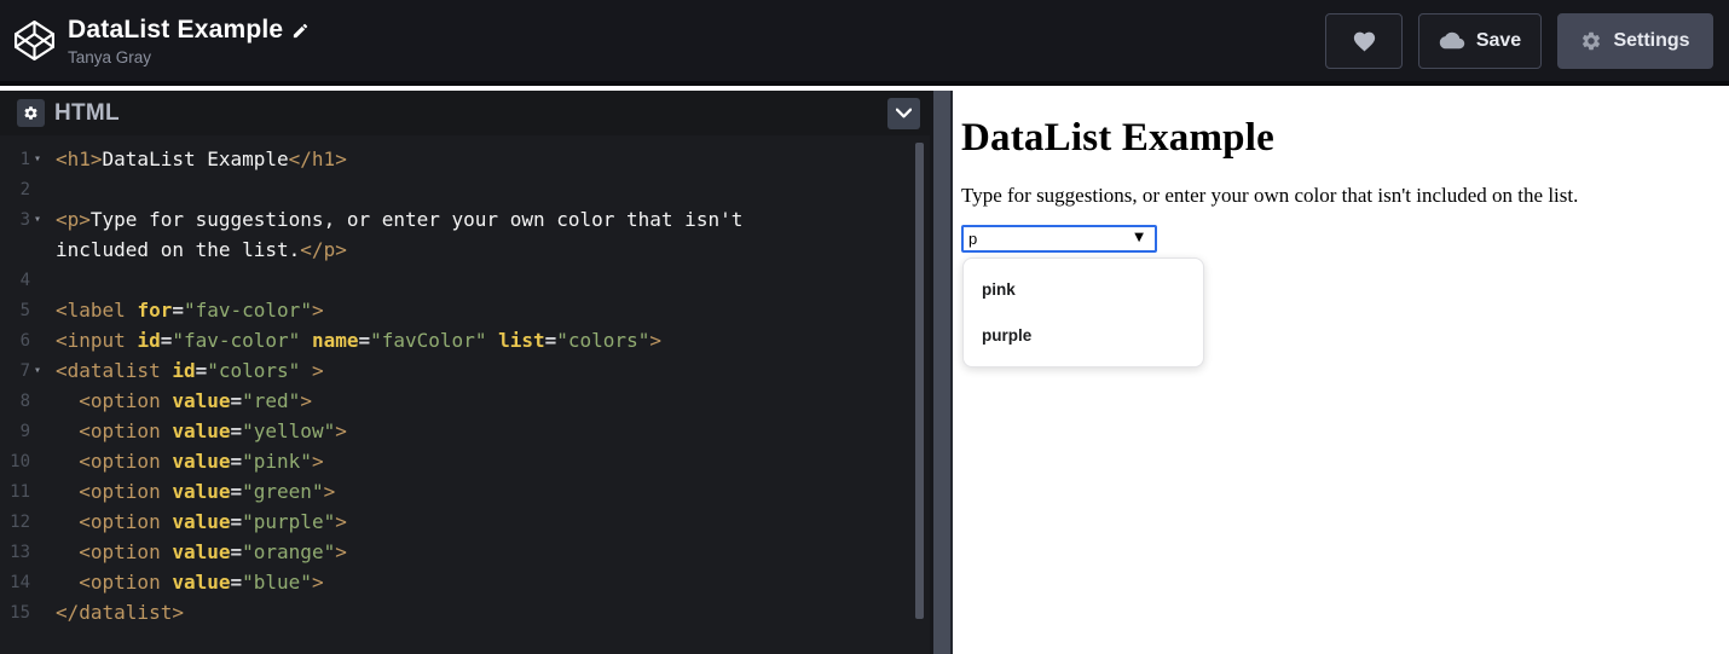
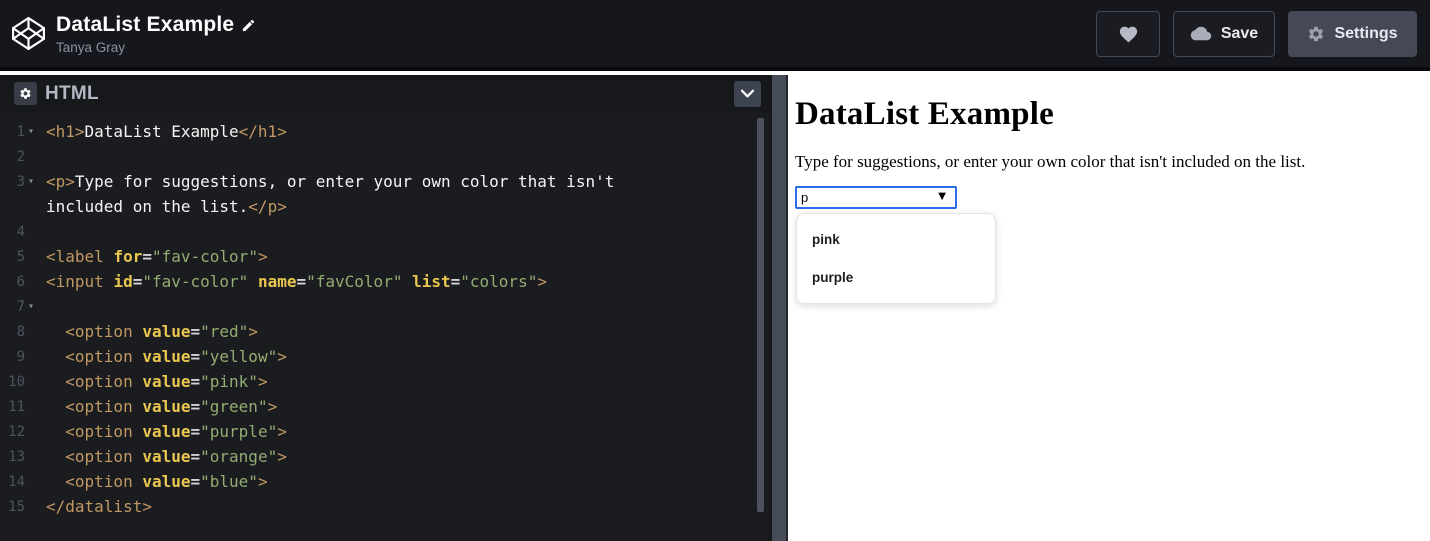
  DataList Example
  Tanya Gray
  Save
  Settings
  HTML
  1
  ▾
  <h1>DataList Example</h1>
  2
  3
  ▾
  <p>Type for suggestions, or enter your own color that isn't
  included on the list.</p>
  4
  5
  <label for="fav-color">
  6
  <input id="fav-color" name="favColor" list="colors">
  7
  ▾
- <datalist id="colors" >
  8
  <option value="red">
  9
  <option value="yellow">
  10
  <option value="pink">
  11
  <option value="green">
  12
  <option value="purple">
  13
  <option value="orange">
  14
  <option value="blue">
  15
  </datalist>
  DataList Example
  Type for suggestions, or enter your own color that isn't included on the list.
  p
  ▼
  pink
  purple
